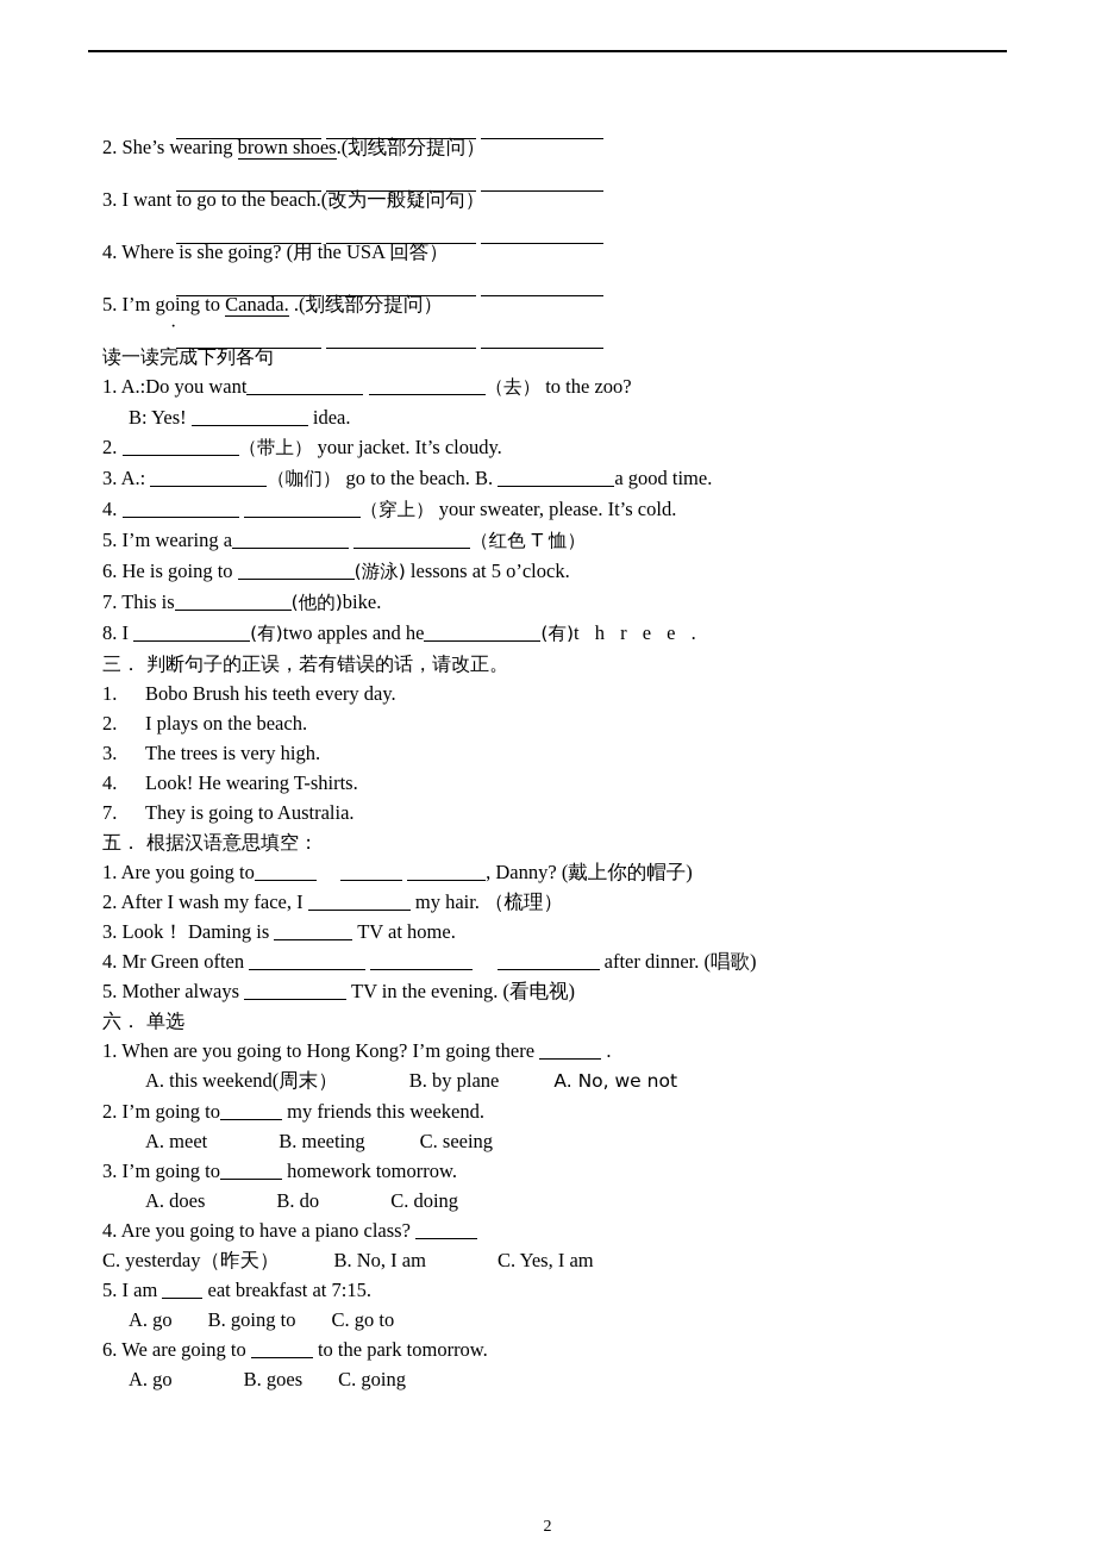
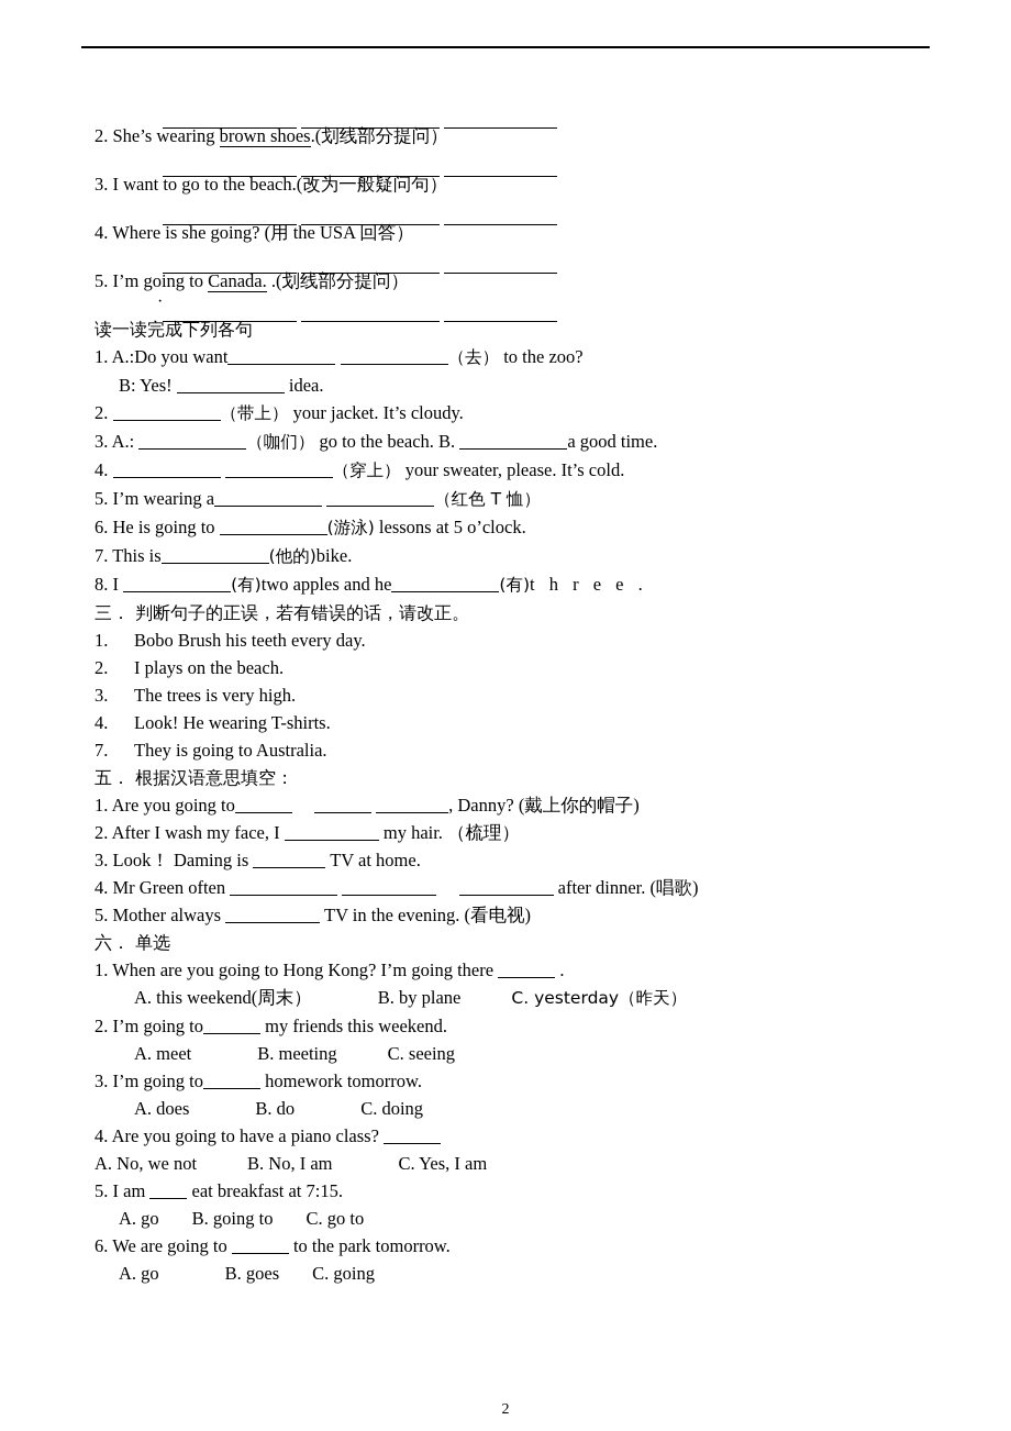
  2. She’s wearing brown shoes.(划线部分提问）
  3. I want to go to the beach.(改为一般疑问句）
  4. Where is she going? (用 the USA 回答）
  5. I’m going to Canada. .(划线部分提问）
  读一读完成下列各句
  1. A.:Do you want （去） to the zoo?
  B: Yes! idea.
  2. （带上） your jacket. It’s cloudy.
  3. A.: （咖们） go to the beach. B. a good time.
  4. （穿上） your sweater, please. It’s cold.
  5. I’m wearing a （红色 T 恤）
  6. He is going to (游泳) lessons at 5 o’clock.
  7. This is (他的)bike.
  8. I (有)two apples and he (有)t h r e e .
  三． 判断句子的正误，若有错误的话，请改正。
  1. Bobo Brush his teeth every day.
  2. I plays on the beach.
  3. The trees is very high.
  4. Look! He wearing T-shirts.
  7. They is going to Australia.
  五． 根据汉语意思填空：
  1. Are you going to , Danny? (戴上你的帽子)
  2. After I wash my face, I my hair. （梳理）
  3. Look！ Daming is TV at home.
  4. Mr Green often after dinner. (唱歌)
  5. Mother always TV in the evening. (看电视)
  六． 单选
  1. When are you going to Hong Kong? I’m going there .
- A. this weekend(周末） B. by plane A. No, we not
+ A. this weekend(周末） B. by plane C. yesterday（昨天）
  2. I’m going to my friends this weekend.
  A. meet B. meeting C. seeing
  3. I’m going to homework tomorrow.
  A. does B. do C. doing
  4. Are you going to have a piano class?
- C. yesterday（昨天） B. No, I am C. Yes, I am
+ A. No, we not B. No, I am C. Yes, I am
  5. I am eat breakfast at 7:15.
  A. go B. going to C. go to
  6. We are going to to the park tomorrow.
  A. go B. goes C. going
  2
